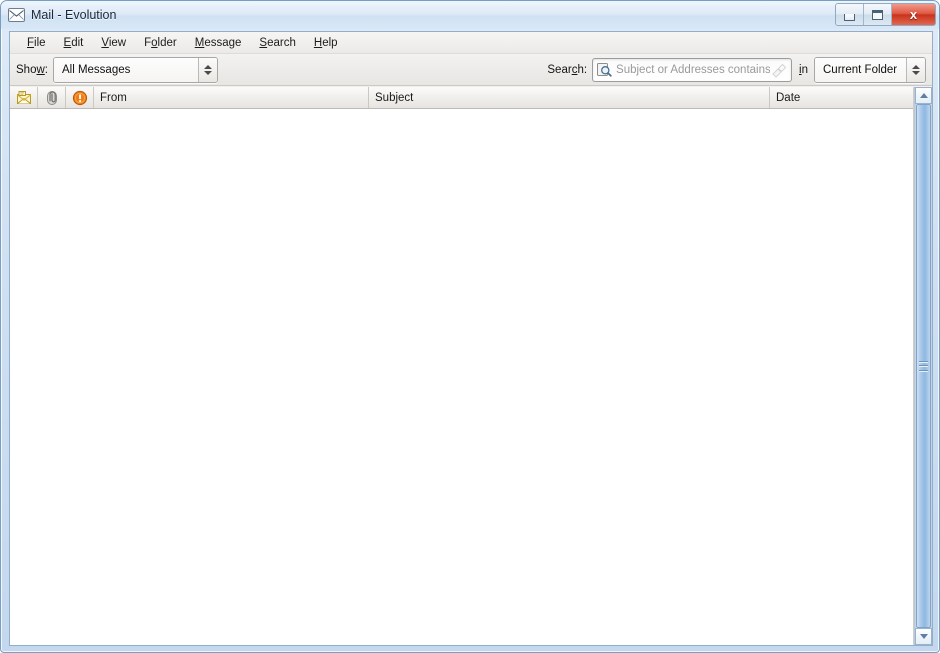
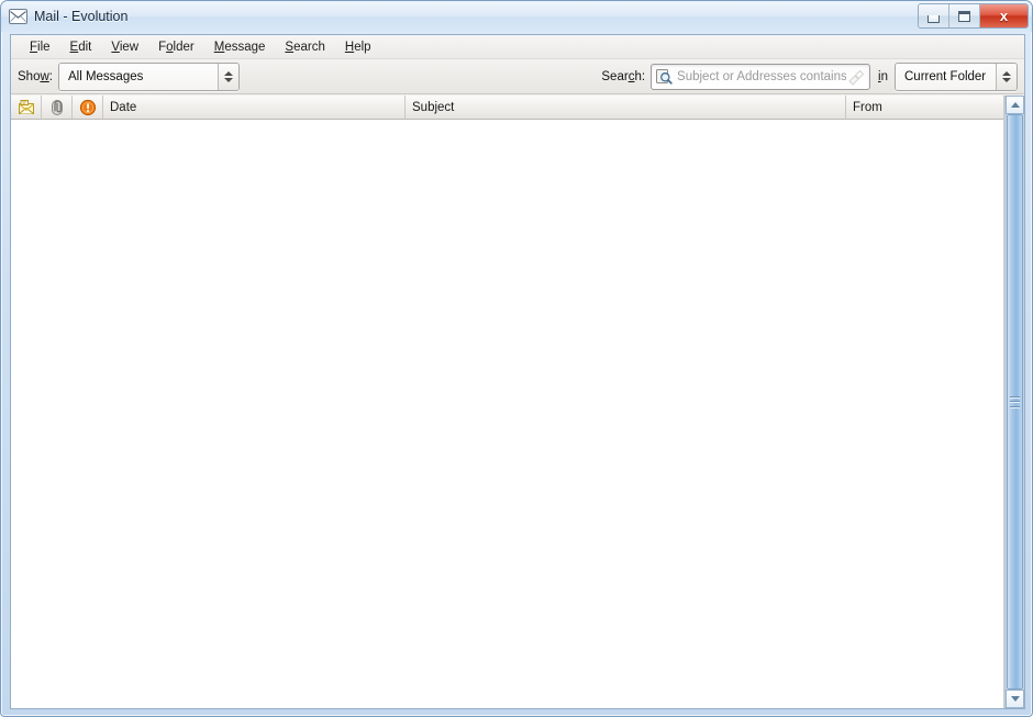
  Mail - Evolution
  x
  File
  Edit
  View
  Folder
  Message
  Search
  Help
  Show:
  All Messages
  Search:
  Subject or Addresses contains
  in
  Current Folder
- From
+ Date
  Subject
- Date
+ From
